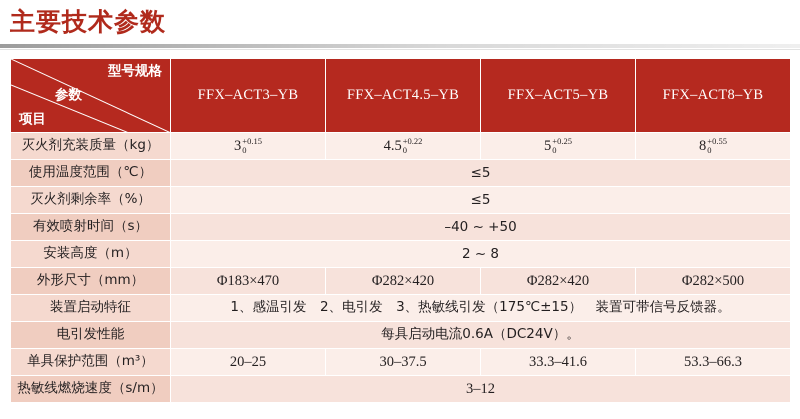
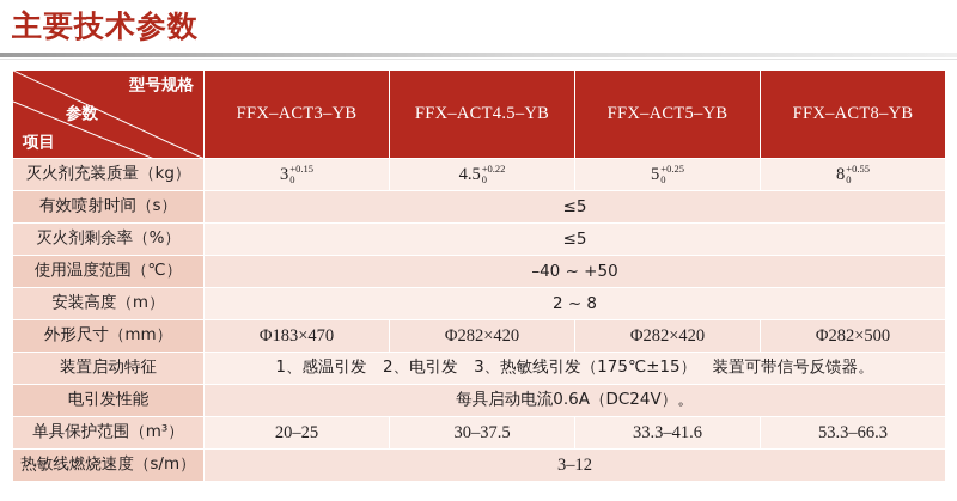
  主要技术参数
  型号规格 参数 项目	FFX–ACT3–YB	FFX–ACT4.5–YB	FFX–ACT5–YB	FFX–ACT8–YB
  灭火剂充装质量（kg）	3+0.150	4.5+0.220	5+0.250	8+0.550
- 使用温度范围（℃）	≤5
+ 有效喷射时间（s）	≤5
  灭火剂剩余率（%）	≤5
- 有效喷射时间（s）	–40 ~ +50
+ 使用温度范围（℃）	–40 ~ +50
  安装高度（m）	2 ~ 8
  外形尺寸（mm）	Φ183×470	Φ282×420	Φ282×420	Φ282×500
  装置启动特征	1、感温引发 2、电引发 3、热敏线引发（175℃±15） 装置可带信号反馈器。
  电引发性能	每具启动电流0.6A（DC24V）。
  单具保护范围（m³）	20–25	30–37.5	33.3–41.6	53.3–66.3
  热敏线燃烧速度（s/m）	3–12
